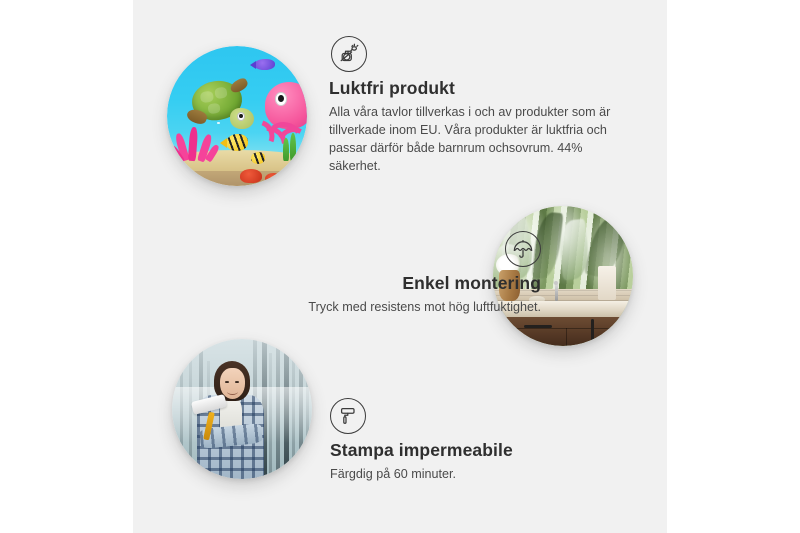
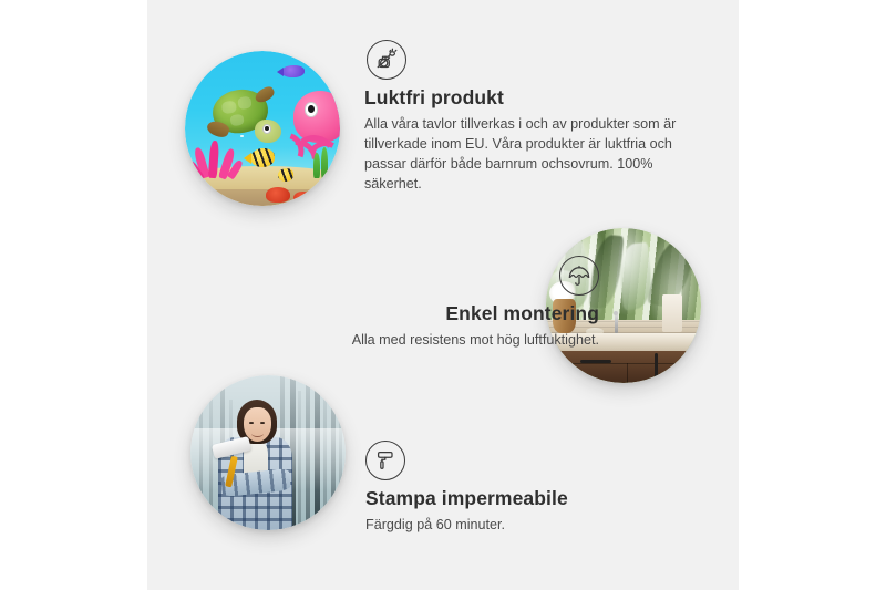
  Luktfri produkt
- Alla våra tavlor tillverkas i och av produkter som är tillverkade inom EU. Våra produkter är luktfria och passar därför både barnrum ochsovrum. 44% säkerhet.
+ Alla våra tavlor tillverkas i och av produkter som är tillverkade inom EU. Våra produkter är luktfria och passar därför både barnrum ochsovrum. 100% säkerhet.
  Enkel montering
- Tryck med resistens mot hög luftfuktighet.
+ Alla med resistens mot hög luftfuktighet.
  Stampa impermeabile
  Färgdig på 60 minuter.
